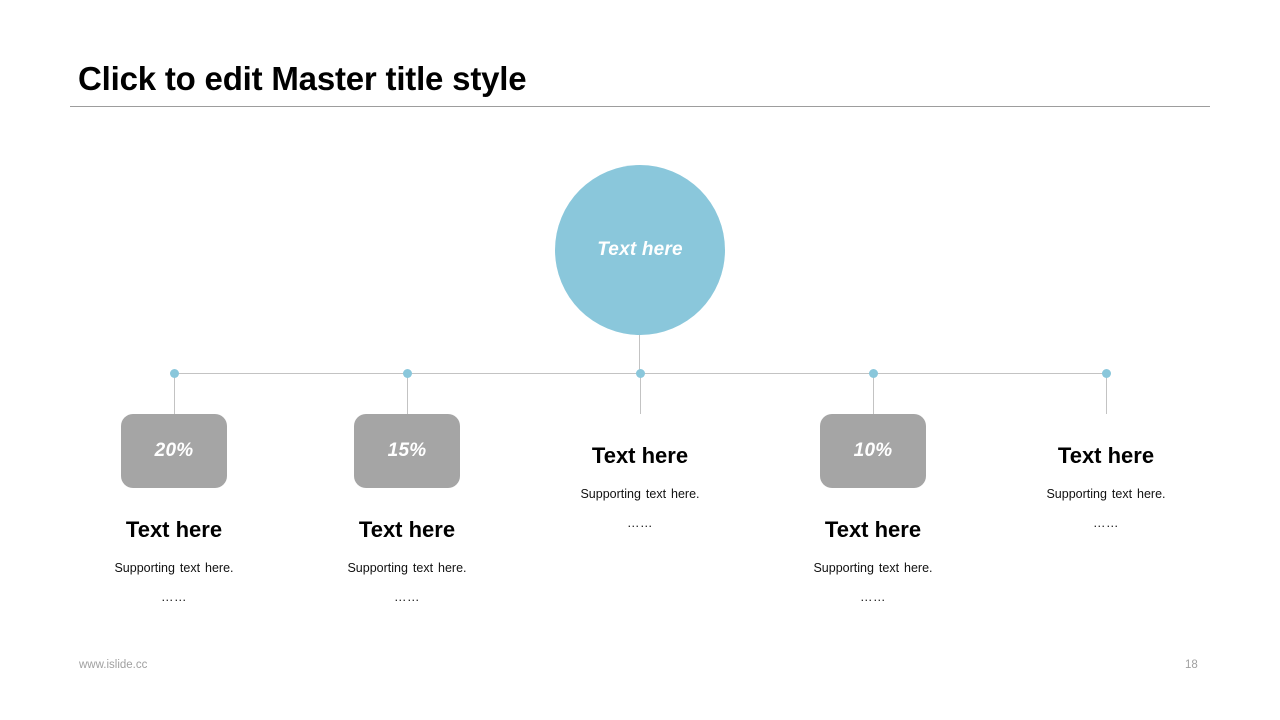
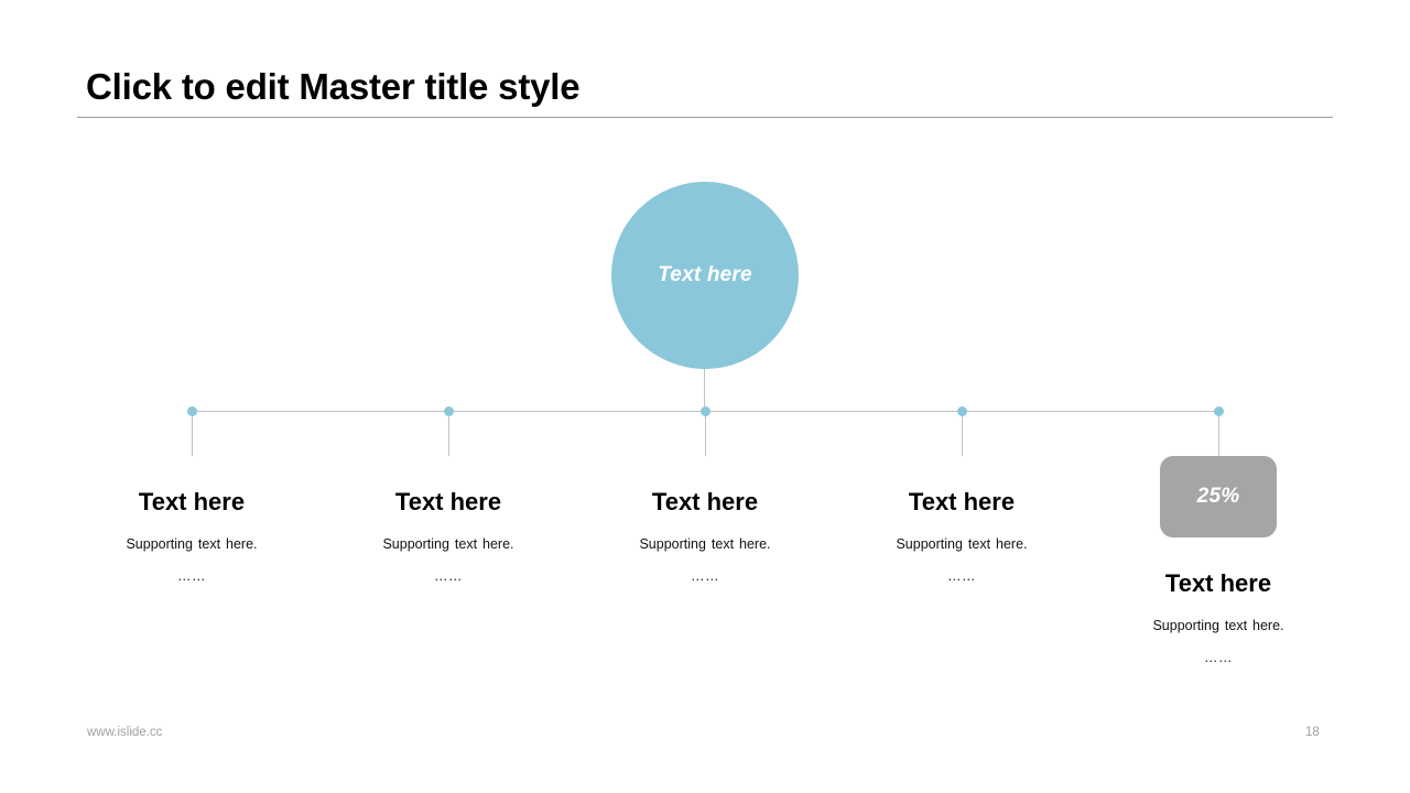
  Click to edit Master title style
  Text here
- 20%
  Text here
  Supporting text here.
  ……
- 15%
  Text here
  Supporting text here.
  ……
  Text here
  Supporting text here.
  ……
- 10%
  Text here
  Supporting text here.
  ……
+ 25%
  Text here
  Supporting text here.
  ……
  www.islide.cc
  18
